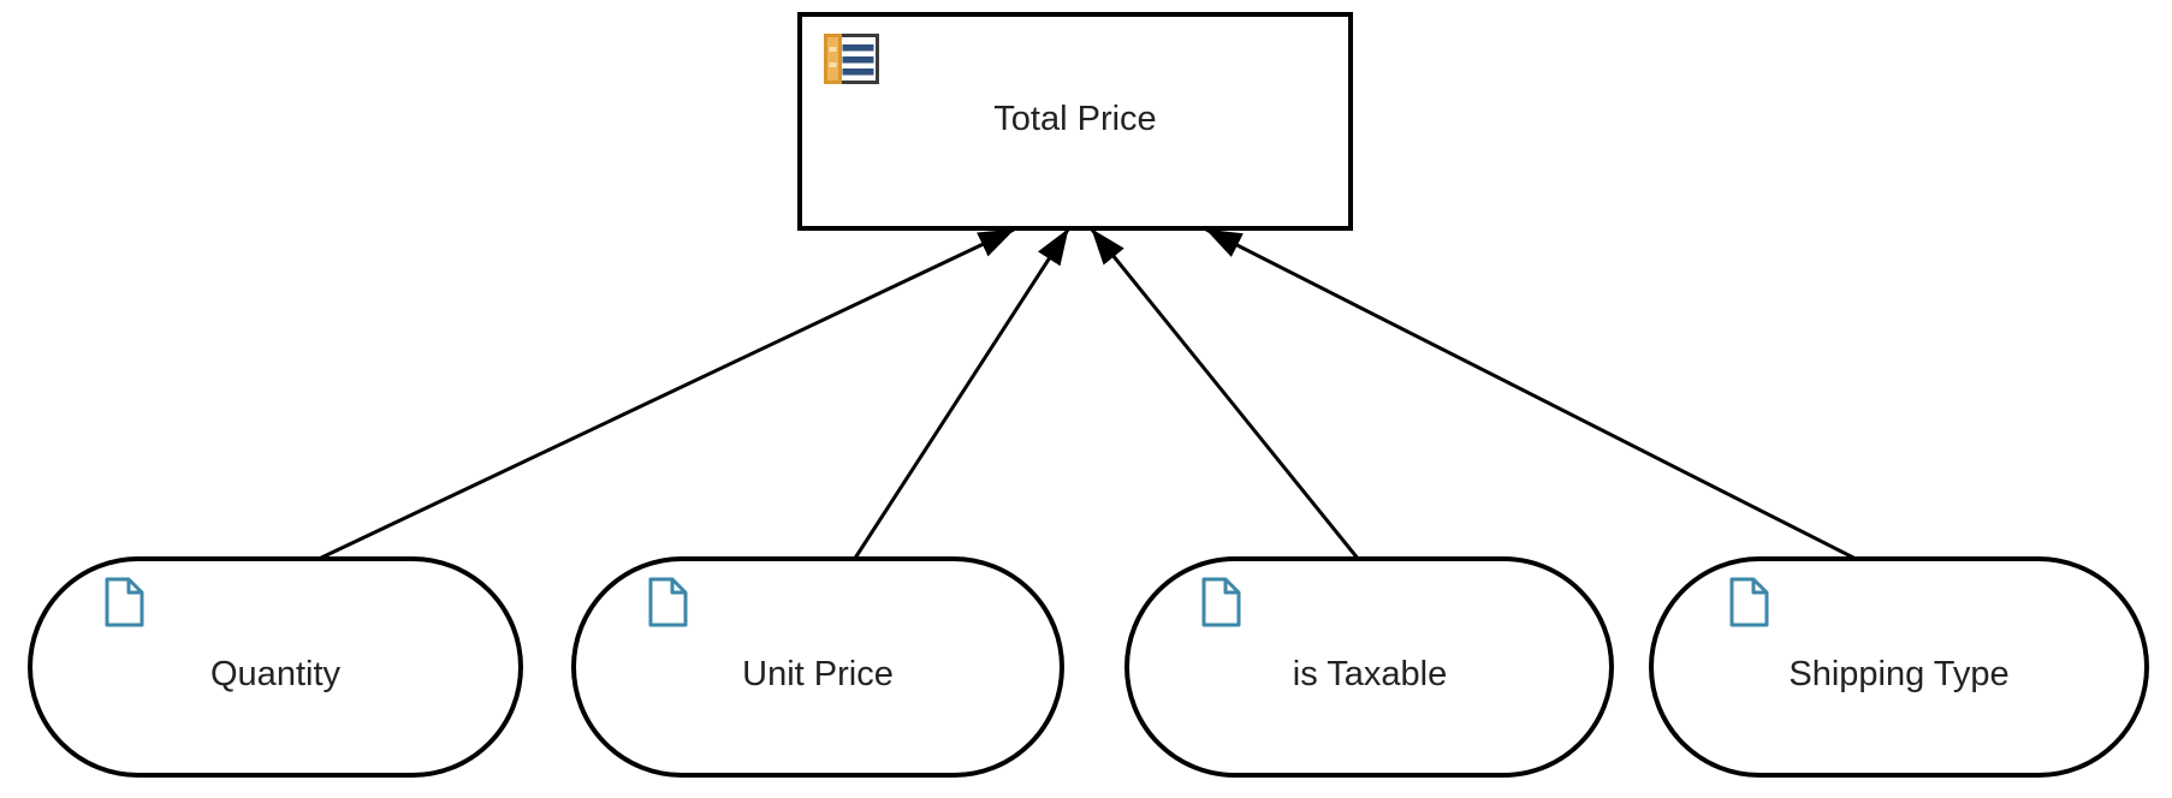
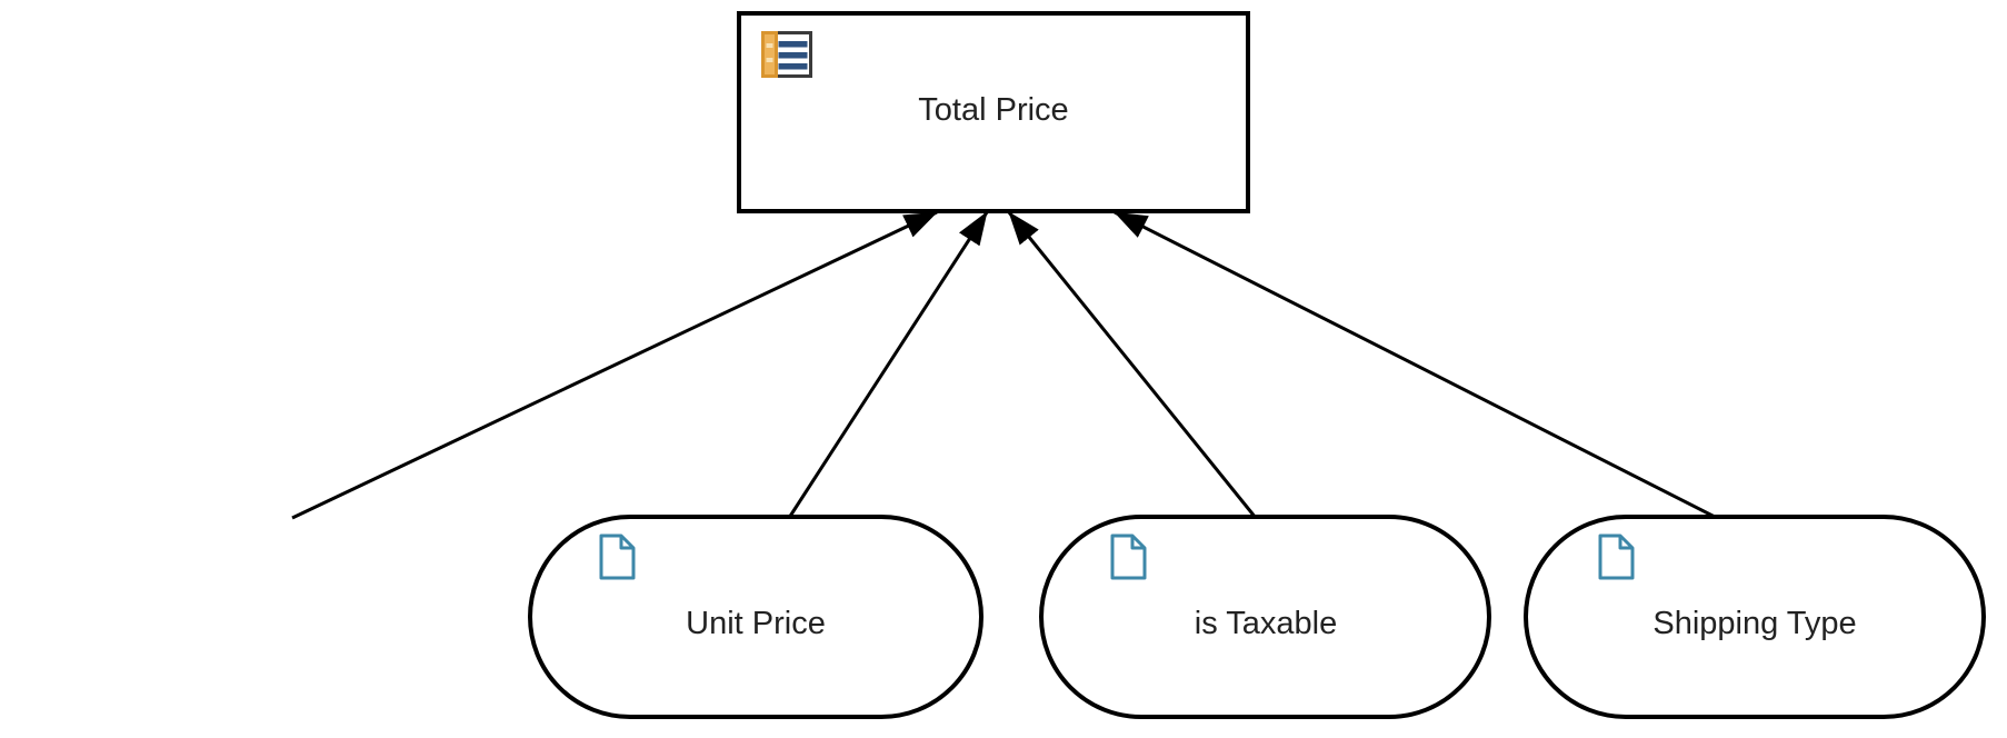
  Total Price
- Quantity
  Unit Price
  is Taxable
  Shipping Type
